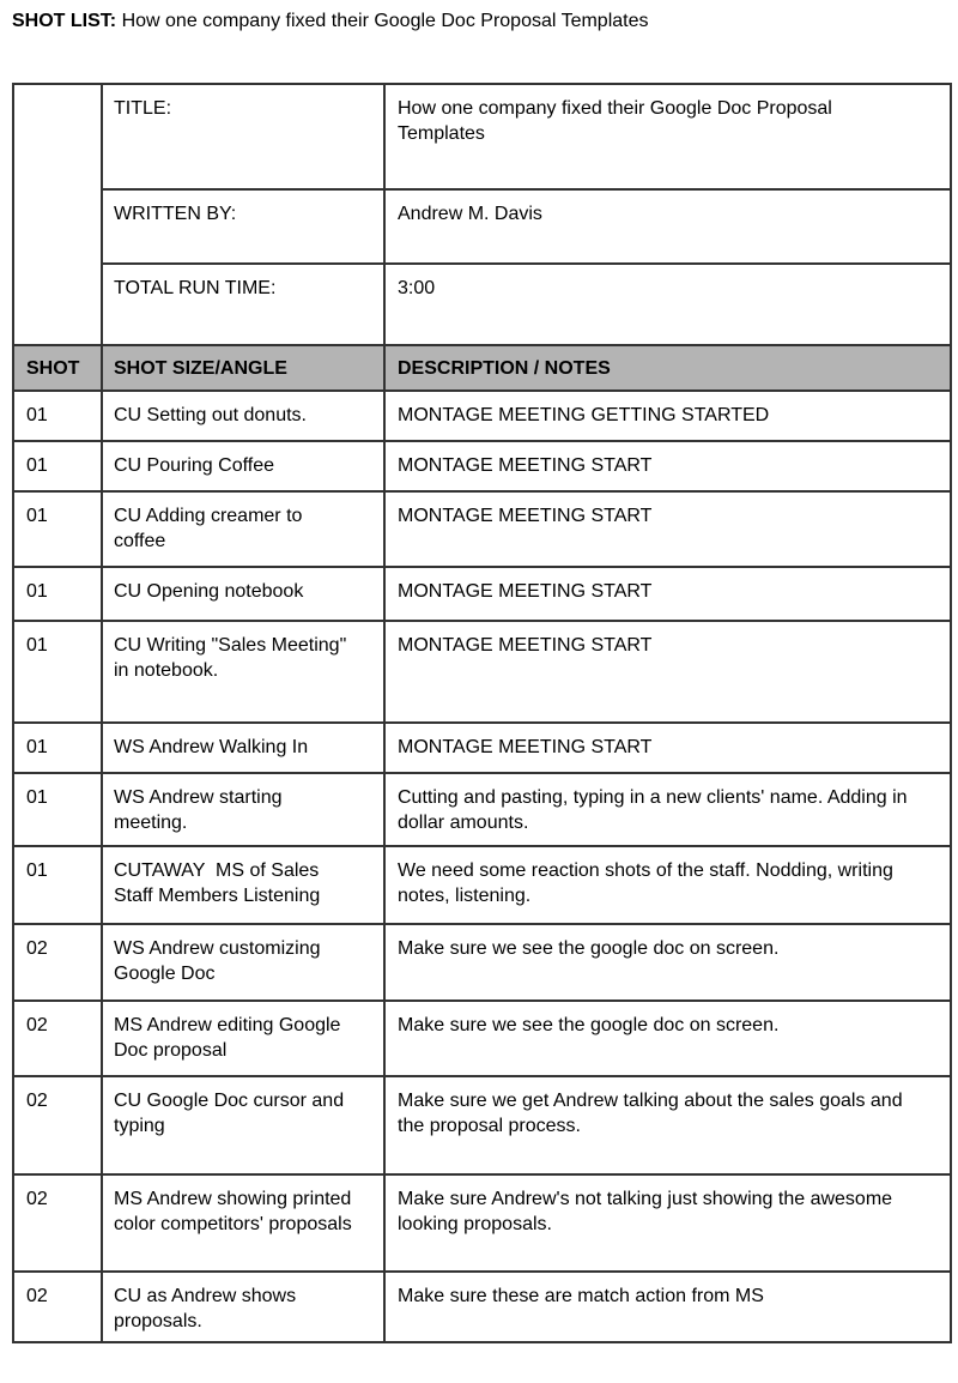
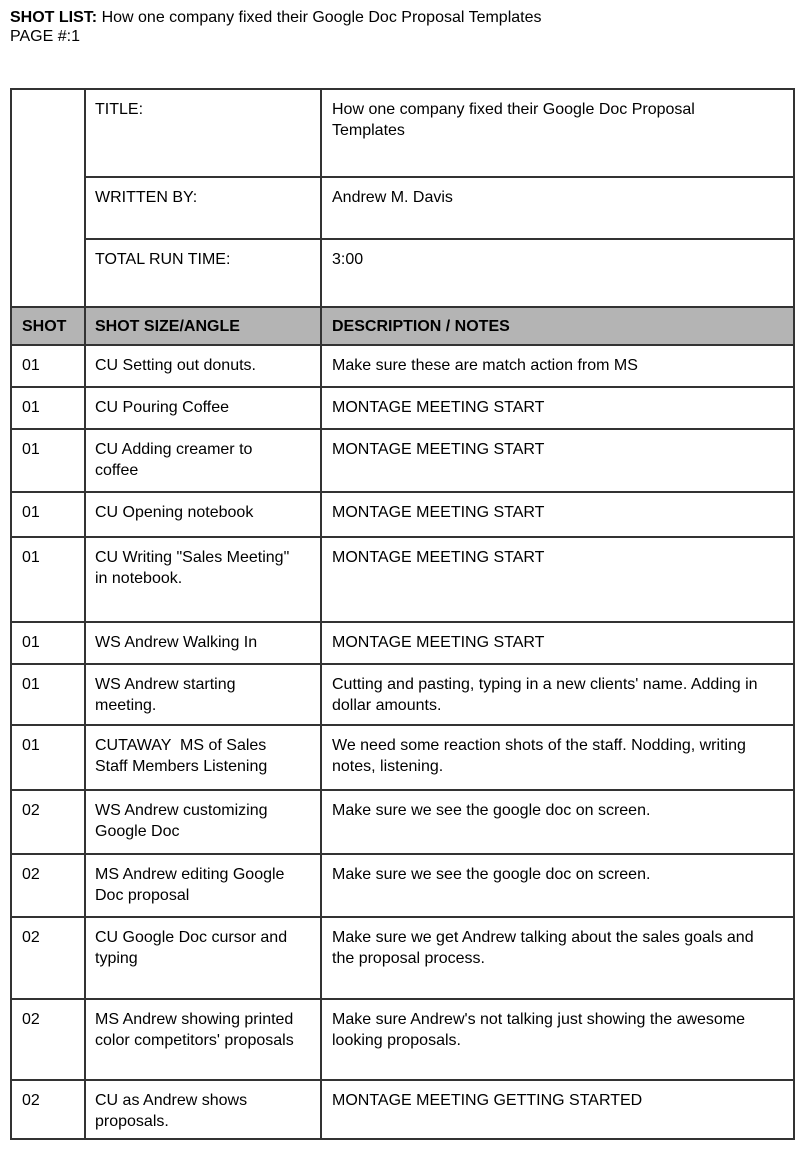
  SHOT LIST: How one company fixed their Google Doc Proposal Templates
+ PAGE #:1
  	TITLE:	How one company fixed their Google Doc Proposal Templates
  WRITTEN BY:	Andrew M. Davis
  TOTAL RUN TIME:	3:00
  SHOT	SHOT SIZE/ANGLE	DESCRIPTION / NOTES
- 01	CU Setting out donuts.	MONTAGE MEETING GETTING STARTED
+ 01	CU Setting out donuts.	Make sure these are match action from MS
  01	CU Pouring Coffee	MONTAGE MEETING START
  01	CU Adding creamer to coffee	MONTAGE MEETING START
  01	CU Opening notebook	MONTAGE MEETING START
  01	CU Writing "Sales Meeting" in notebook.	MONTAGE MEETING START
  01	WS Andrew Walking In	MONTAGE MEETING START
  01	WS Andrew starting meeting.	Cutting and pasting, typing in a new clients' name. Adding in dollar amounts.
  01	CUTAWAY MS of Sales Staff Members Listening	We need some reaction shots of the staff. Nodding, writing notes, listening.
  02	WS Andrew customizing Google Doc	Make sure we see the google doc on screen.
  02	MS Andrew editing Google Doc proposal	Make sure we see the google doc on screen.
  02	CU Google Doc cursor and typing	Make sure we get Andrew talking about the sales goals and the proposal process.
  02	MS Andrew showing printed color competitors' proposals	Make sure Andrew's not talking just showing the awesome looking proposals.
- 02	CU as Andrew shows proposals.	Make sure these are match action from MS
+ 02	CU as Andrew shows proposals.	MONTAGE MEETING GETTING STARTED
